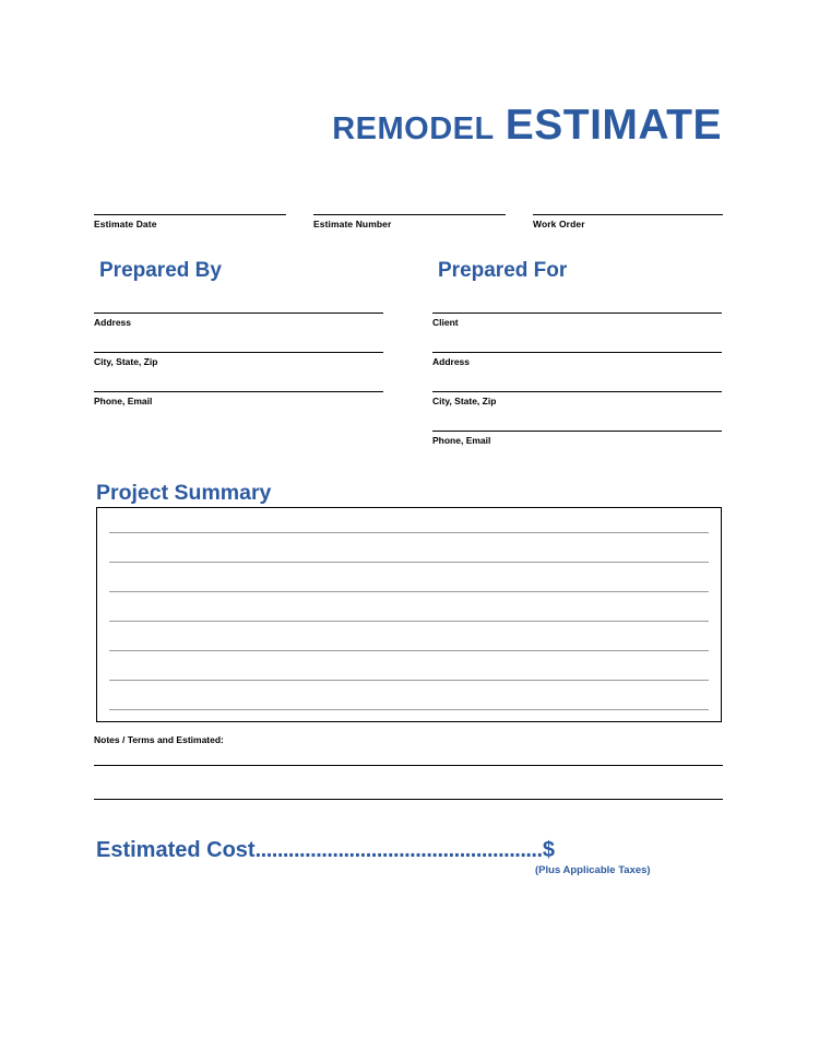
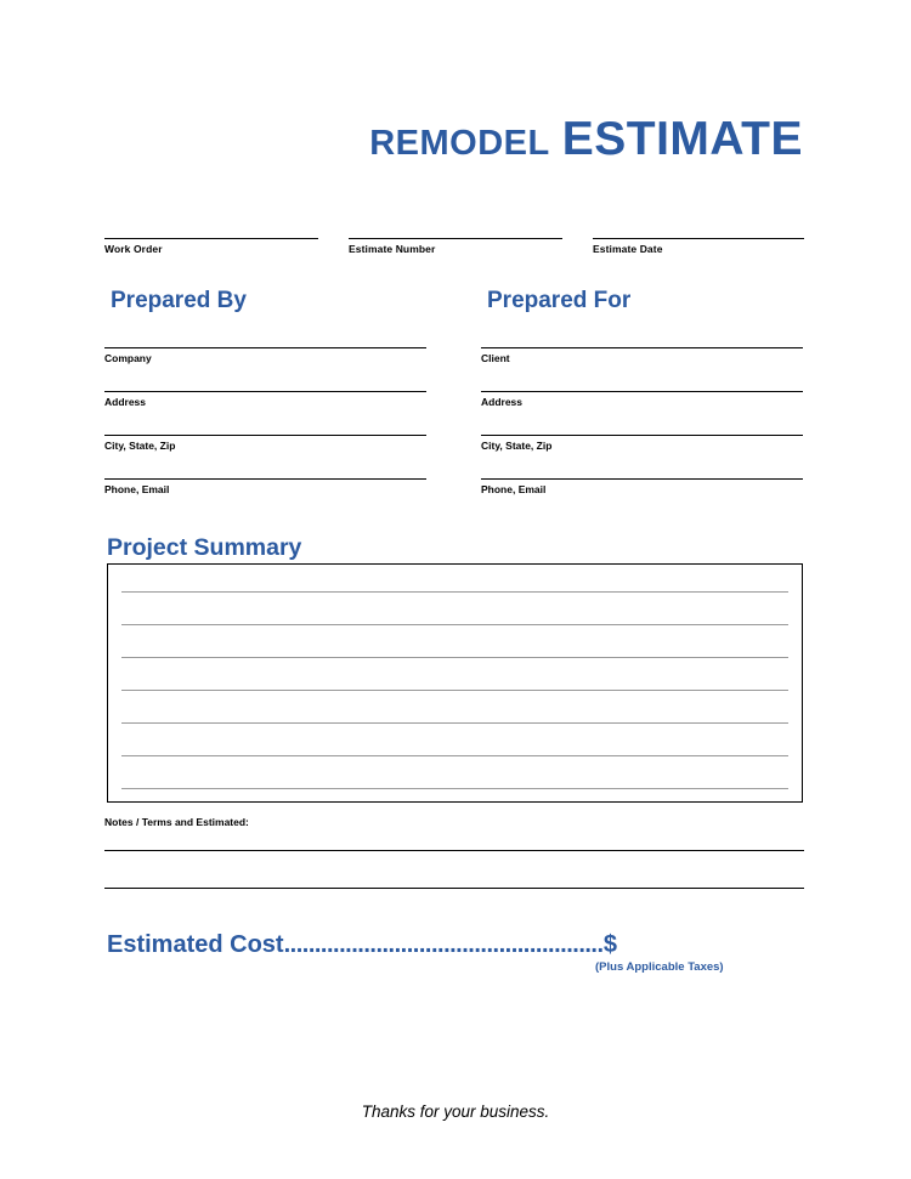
  REMODEL
  ESTIMATE
- Estimate Date
+ Work Order
  Estimate Number
- Work Order
+ Estimate Date
  Prepared By
  Prepared For
+ Company
  Address
  City, State, Zip
  Phone, Email
  Client
  Address
  City, State, Zip
  Phone, Email
  Project Summary
  Notes / Terms and Estimated:
  Estimated Cost
  ....................................................
  $
  (Plus Applicable Taxes)
+ Thanks for your business.
